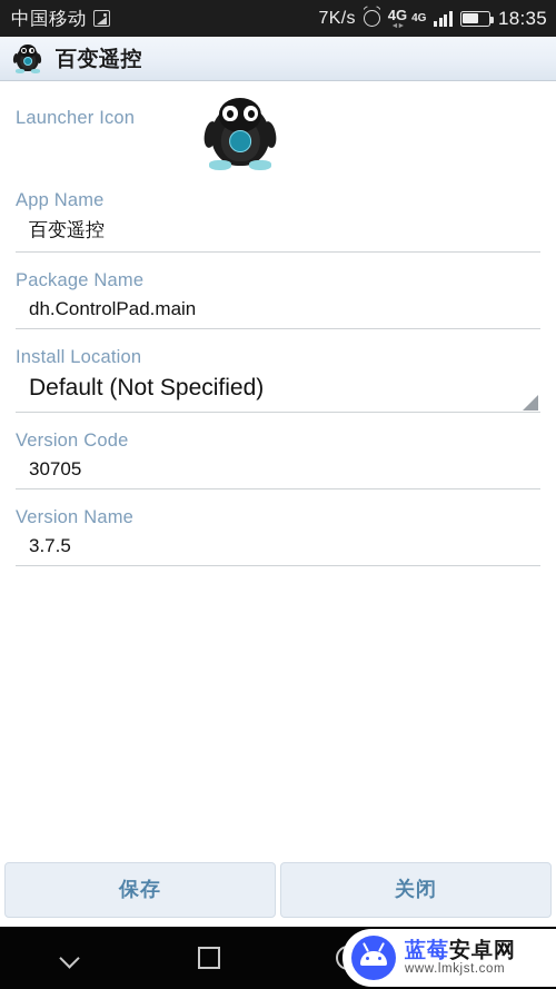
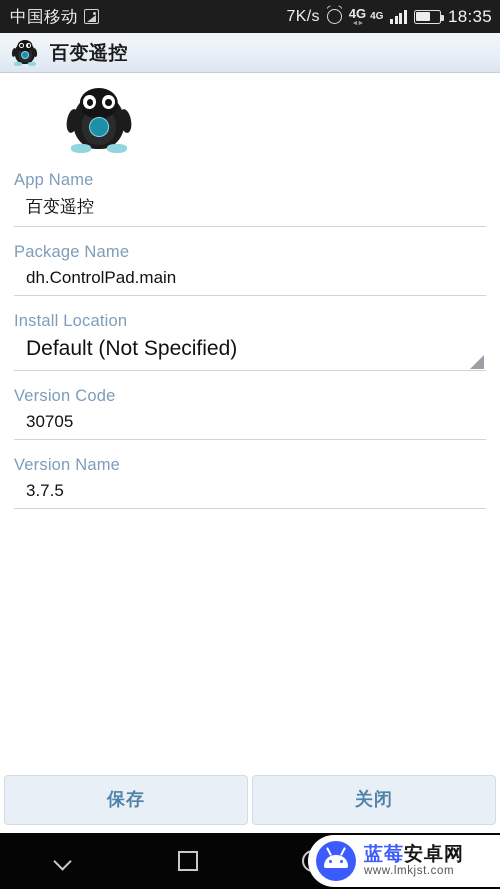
  中国移动
  7K/s
  4G
  4G
  18:35
  百变遥控
- Launcher Icon
  App Name
  百变遥控
  Package Name
  dh.ControlPad.main
  Install Location
  Default (Not Specified)
  Version Code
  30705
  Version Name
  3.7.5
  保存
  关闭
  蓝莓安卓网
  www.lmkjst.com
